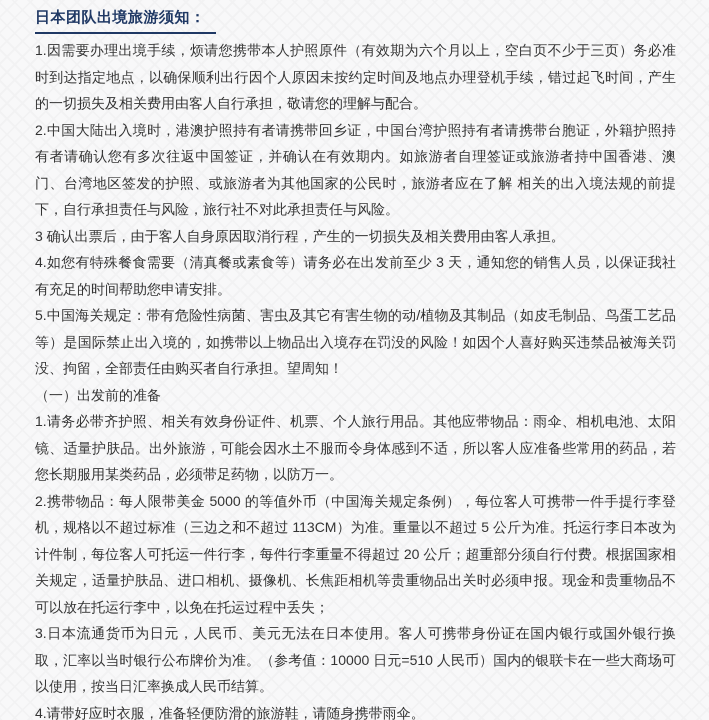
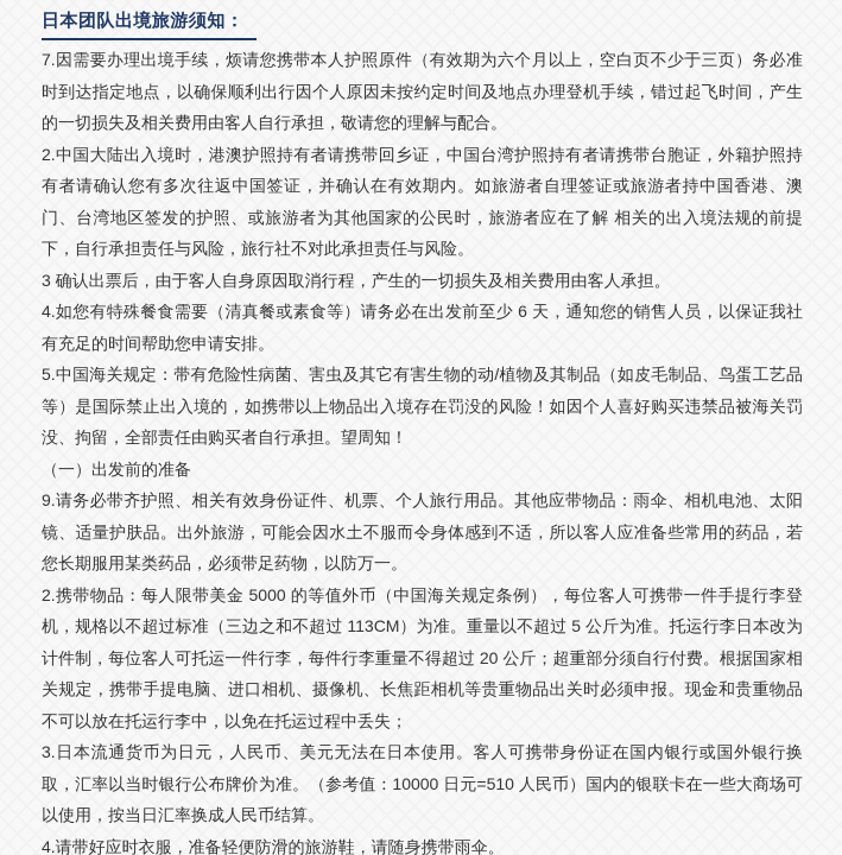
  日本团队出境旅游须知：
- 1.因需要办理出境手续，烦请您携带本人护照原件（有效期为六个月以上，空白页不少于三页）务必准时到达指定地点，以确保顺利出行因个人原因未按约定时间及地点办理登机手续，错过起飞时间，产生的一切损失及相关费用由客人自行承担，敬请您的理解与配合。
+ 7.因需要办理出境手续，烦请您携带本人护照原件（有效期为六个月以上，空白页不少于三页）务必准时到达指定地点，以确保顺利出行因个人原因未按约定时间及地点办理登机手续，错过起飞时间，产生的一切损失及相关费用由客人自行承担，敬请您的理解与配合。
  2.中国大陆出入境时，港澳护照持有者请携带回乡证，中国台湾护照持有者请携带台胞证，外籍护照持有者请确认您有多次往返中国签证，并确认在有效期内。如旅游者自理签证或旅游者持中国香港、澳门、台湾地区签发的护照、或旅游者为其他国家的公民时，旅游者应在了解 相关的出入境法规的前提下，自行承担责任与风险，旅行社不对此承担责任与风险。
  3 确认出票后，由于客人自身原因取消行程，产生的一切损失及相关费用由客人承担。
- 4.如您有特殊餐食需要（清真餐或素食等）请务必在出发前至少 3 天，通知您的销售人员，以保证我社有充足的时间帮助您申请安排。
+ 4.如您有特殊餐食需要（清真餐或素食等）请务必在出发前至少 6 天，通知您的销售人员，以保证我社有充足的时间帮助您申请安排。
  5.中国海关规定：带有危险性病菌、害虫及其它有害生物的动/植物及其制品（如皮毛制品、鸟蛋工艺品等）是国际禁止出入境的，如携带以上物品出入境存在罚没的风险！如因个人喜好购买违禁品被海关罚没、拘留，全部责任由购买者自行承担。望周知！
  （一）出发前的准备
- 1.请务必带齐护照、相关有效身份证件、机票、个人旅行用品。其他应带物品：雨伞、相机电池、太阳镜、适量护肤品。出外旅游，可能会因水土不服而令身体感到不适，所以客人应准备些常用的药品，若您长期服用某类药品，必须带足药物，以防万一。
+ 9.请务必带齐护照、相关有效身份证件、机票、个人旅行用品。其他应带物品：雨伞、相机电池、太阳镜、适量护肤品。出外旅游，可能会因水土不服而令身体感到不适，所以客人应准备些常用的药品，若您长期服用某类药品，必须带足药物，以防万一。
- 2.携带物品：每人限带美金 5000 的等值外币（中国海关规定条例），每位客人可携带一件手提行李登机，规格以不超过标准（三边之和不超过 113CM）为准。重量以不超过 5 公斤为准。托运行李日本改为计件制，每位客人可托运一件行李，每件行李重量不得超过 20 公斤；超重部分须自行付费。根据国家相关规定，适量护肤品、进口相机、摄像机、长焦距相机等贵重物品出关时必须申报。现金和贵重物品不可以放在托运行李中，以免在托运过程中丢失；
+ 2.携带物品：每人限带美金 5000 的等值外币（中国海关规定条例），每位客人可携带一件手提行李登机，规格以不超过标准（三边之和不超过 113CM）为准。重量以不超过 5 公斤为准。托运行李日本改为计件制，每位客人可托运一件行李，每件行李重量不得超过 20 公斤；超重部分须自行付费。根据国家相关规定，携带手提电脑、进口相机、摄像机、长焦距相机等贵重物品出关时必须申报。现金和贵重物品不可以放在托运行李中，以免在托运过程中丢失；
  3.日本流通货币为日元，人民币、美元无法在日本使用。客人可携带身份证在国内银行或国外银行换取，汇率以当时银行公布牌价为准。（参考值：10000 日元=510 人民币）国内的银联卡在一些大商场可以使用，按当日汇率换成人民币结算。
  4.请带好应时衣服，准备轻便防滑的旅游鞋，请随身携带雨伞。
